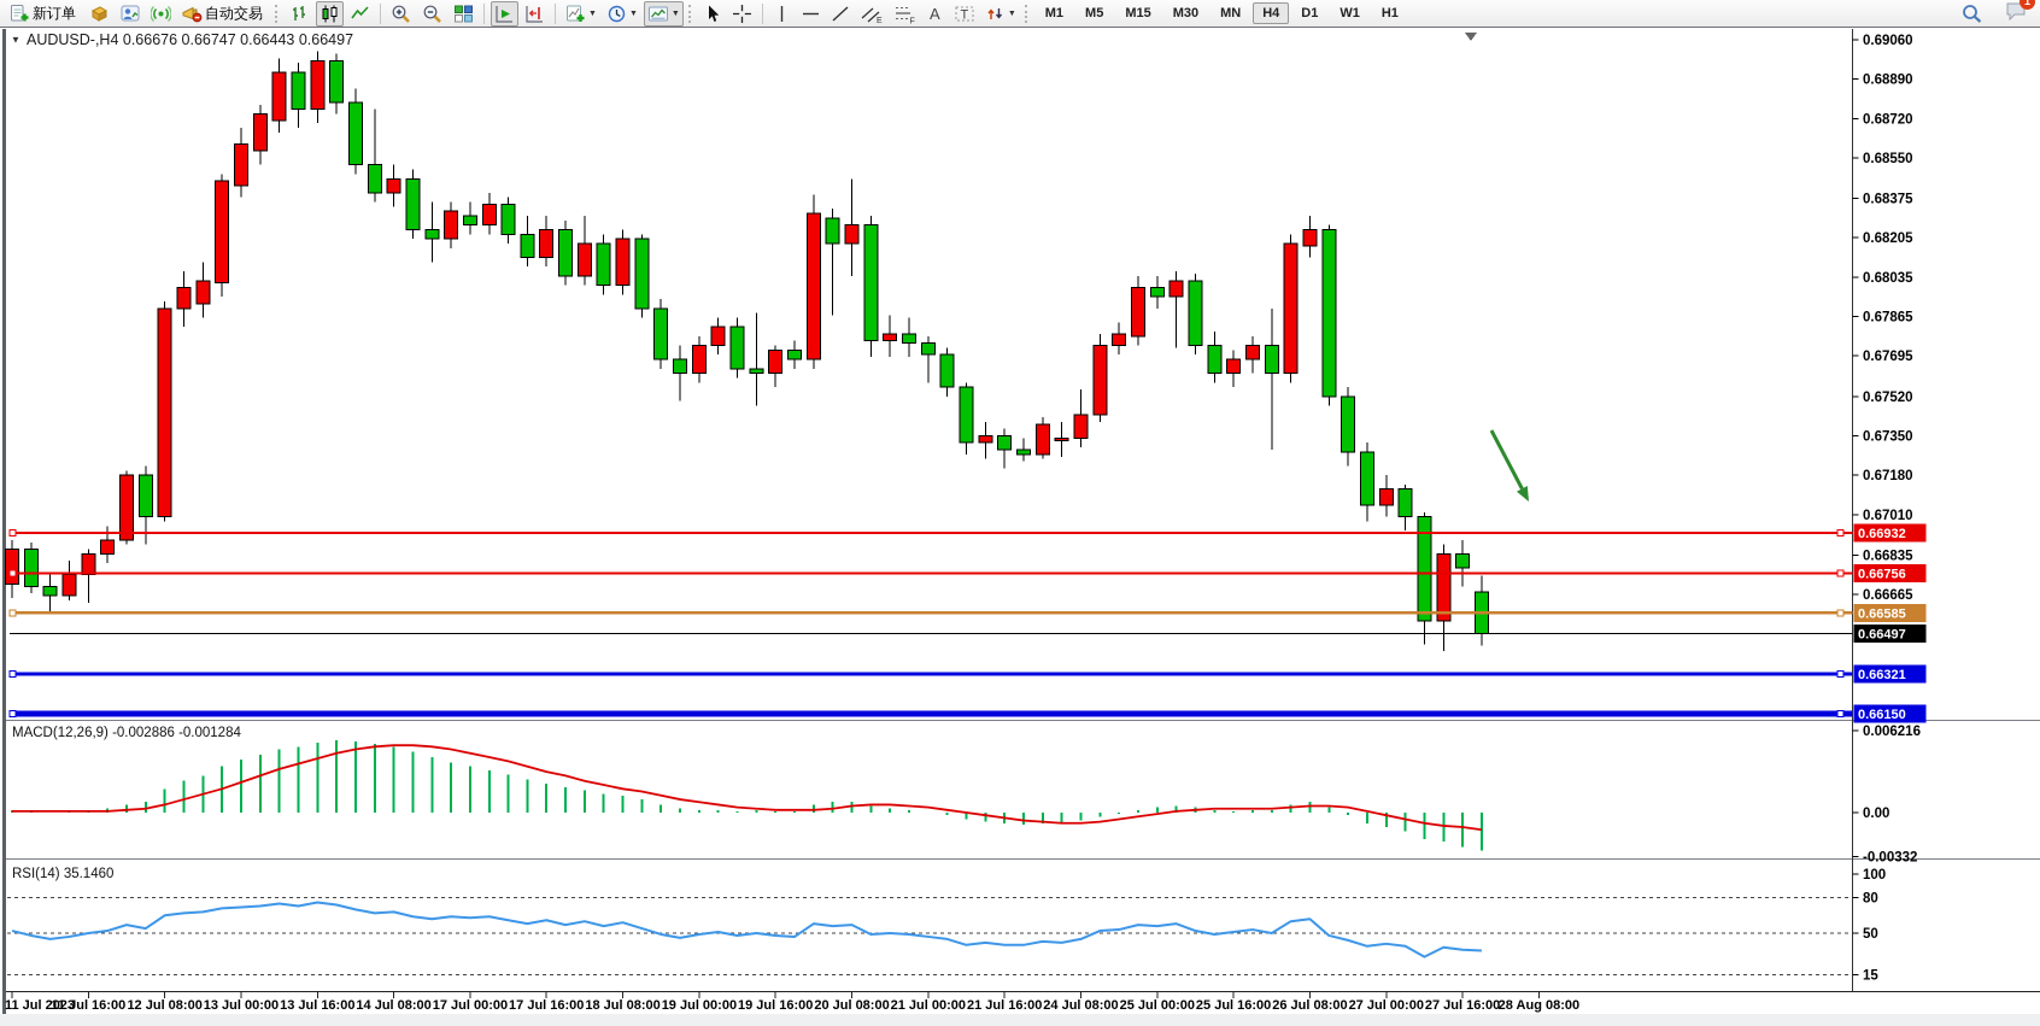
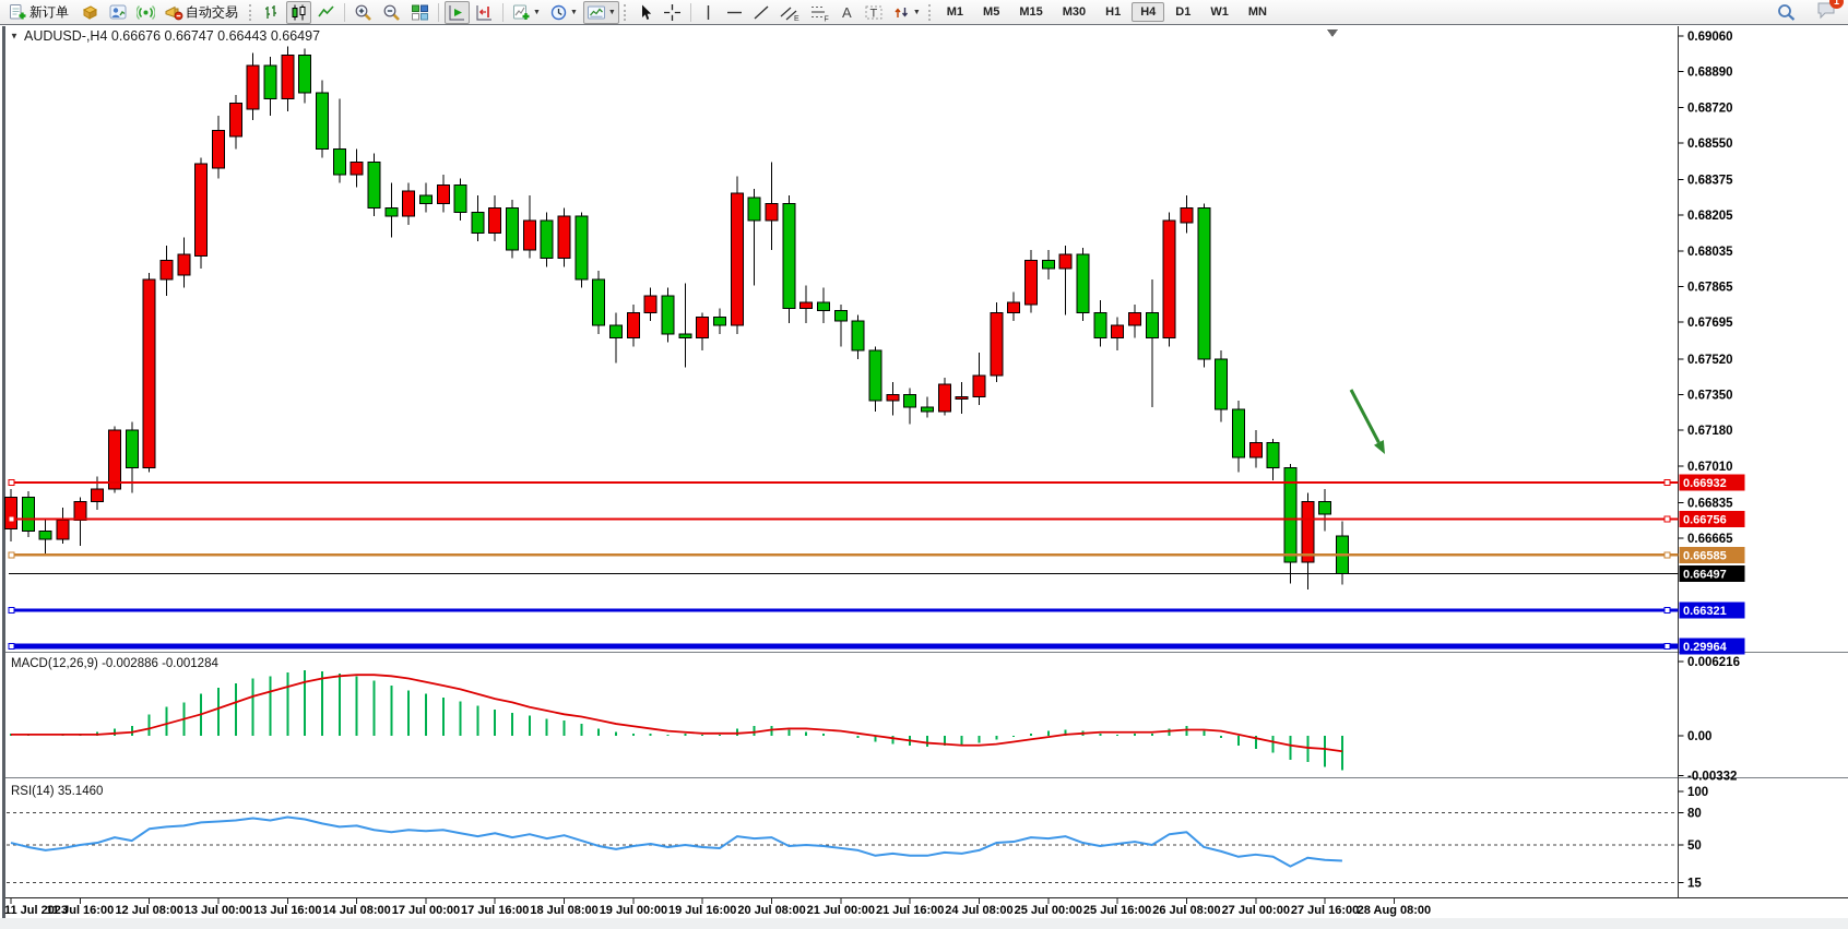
  新订单
  自动交易
  A
  T
  M1
  M5
  M15
  M30
- MN
+ H1
  H4
  D1
  W1
- H1
+ MN
  1
  0.69060
  0.68890
  0.68720
  0.68550
  0.68375
  0.68205
  0.68035
  0.67865
  0.67695
  0.67520
  0.67350
  0.67180
  0.67010
  0.66835
  0.66665
  0.006216
  0.00
  -0.00332
  100
  80
  50
  15
  11 Jul 2023
  11 Jul 16:00
  12 Jul 08:00
  13 Jul 00:00
  13 Jul 16:00
  14 Jul 08:00
  17 Jul 00:00
  17 Jul 16:00
  18 Jul 08:00
  19 Jul 00:00
  19 Jul 16:00
  20 Jul 08:00
  21 Jul 00:00
  21 Jul 16:00
  24 Jul 08:00
  25 Jul 00:00
  25 Jul 16:00
  26 Jul 08:00
  27 Jul 00:00
  27 Jul 16:00
  28 Aug 08:00
  0.66932
  0.66756
  0.66585
  0.66321
- 0.66150
+ 0.29964
  0.66497
  ▼
  AUDUSD-,H4 0.66676 0.66747 0.66443 0.66497
  MACD(12,26,9) -0.002886 -0.001284
  RSI(14) 35.1460
